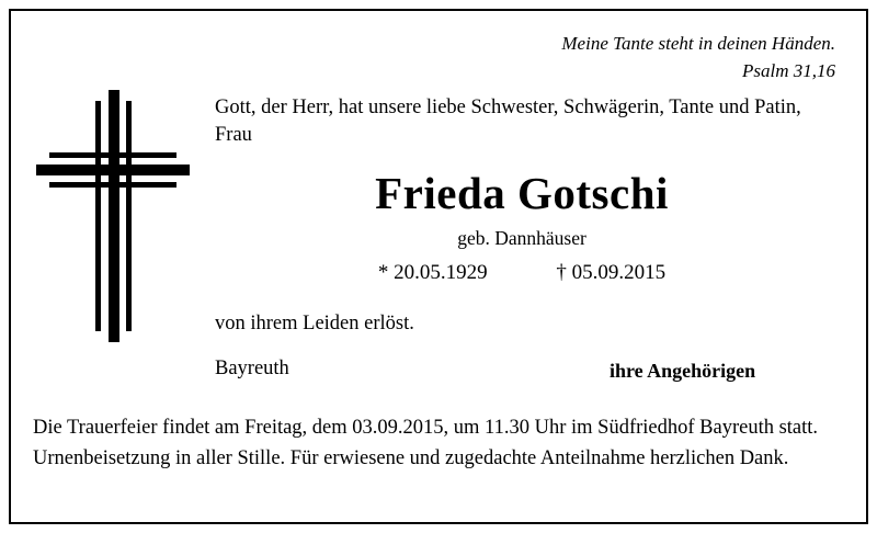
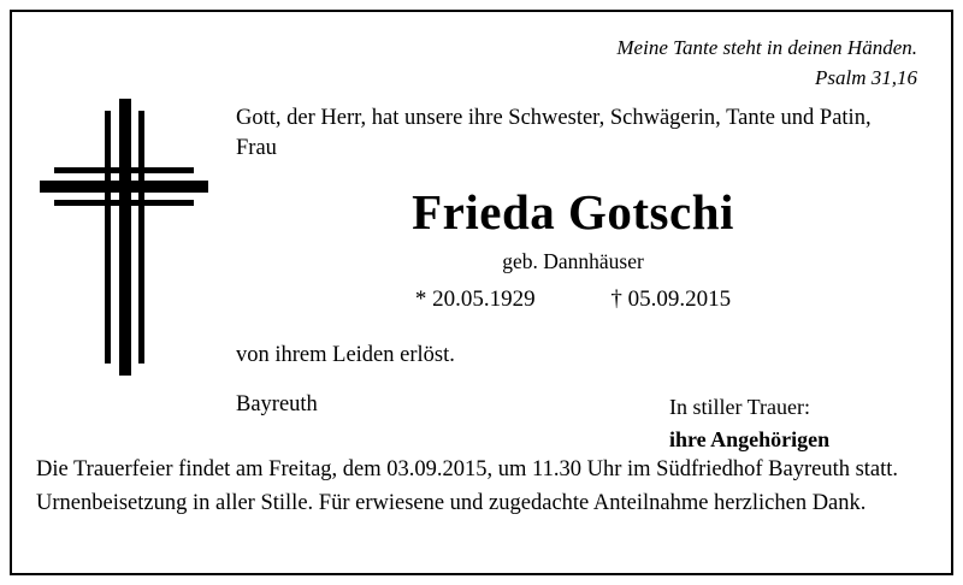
  Meine Tante steht in deinen Händen.
  Psalm 31,16
- Gott, der Herr, hat unsere liebe Schwester, Schwägerin, Tante und Patin, Frau
+ Gott, der Herr, hat unsere ihre Schwester, Schwägerin, Tante und Patin, Frau
  Frieda Gotschi
  geb. Dannhäuser
  * 20.05.1929 † 05.09.2015
  von ihrem Leiden erlöst.
  Bayreuth
+ In stiller Trauer:
  ihre Angehörigen
  Die Trauerfeier findet am Freitag, dem 03.09.2015, um 11.30 Uhr im Südfriedhof Bayreuth statt. Urnenbeisetzung in aller Stille. Für erwiesene und zugedachte Anteilnahme herzlichen Dank.
